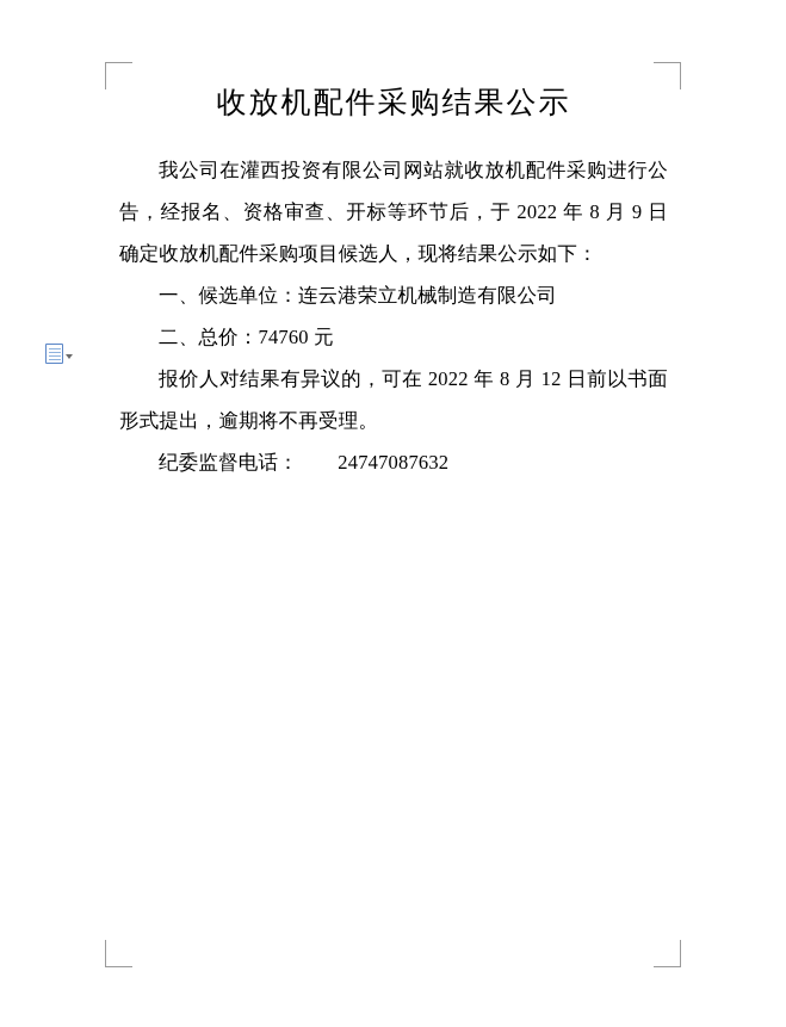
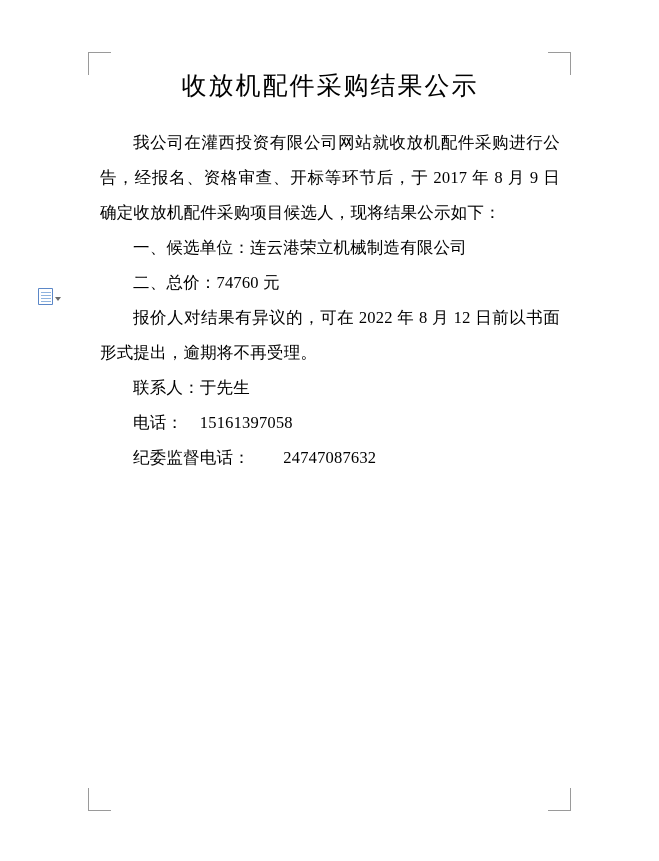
  收放机配件采购结果公示
- 我公司在灌西投资有限公司网站就收放机配件采购进行公告，经报名、资格审查、开标等环节后，于 2022 年 8 月 9 日确定收放机配件采购项目候选人，现将结果公示如下：
+ 我公司在灌西投资有限公司网站就收放机配件采购进行公告，经报名、资格审查、开标等环节后，于 2017 年 8 月 9 日确定收放机配件采购项目候选人，现将结果公示如下：
  一、候选单位：连云港荣立机械制造有限公司
  二、总价：74760 元
  报价人对结果有异议的，可在 2022 年 8 月 12 日前以书面形式提出，逾期将不再受理。
+ 联系人：于先生
+ 电话： 15161397058
  纪委监督电话： 24747087632
